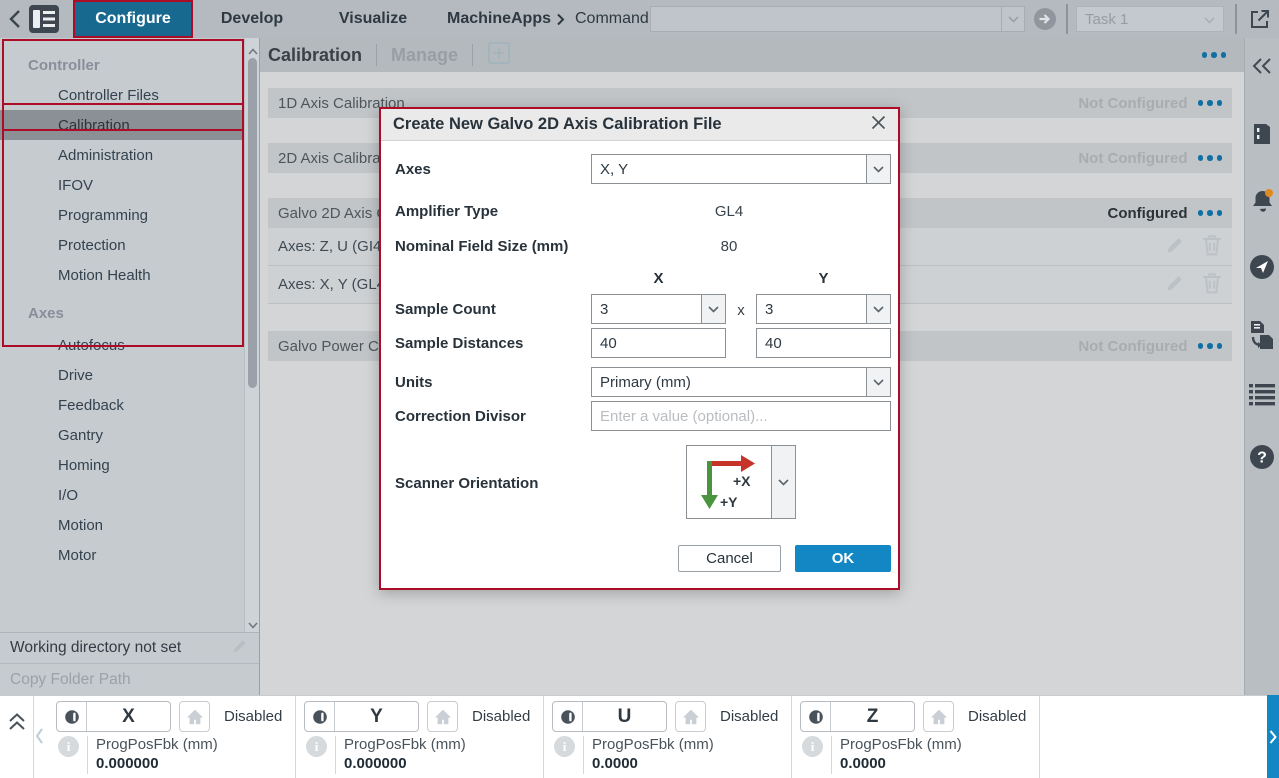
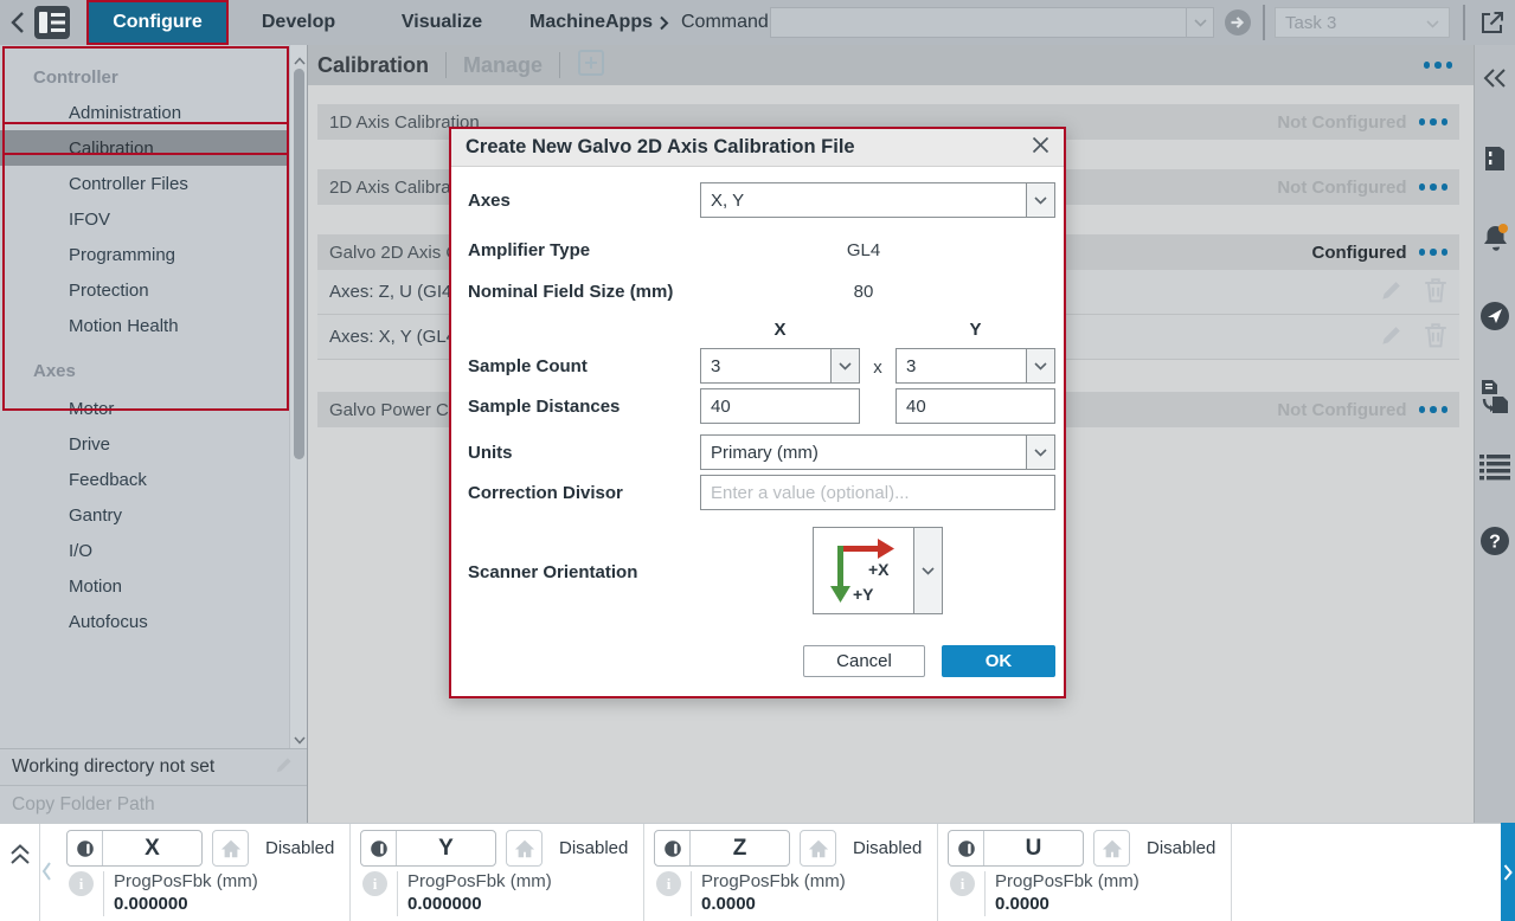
  Configure
  Develop
  Visualize
  MachineApps
  Command
- Task 1
+ Task 3
  Controller
- Controller Files
+ Administration
  Calibration
- Administration
+ Controller Files
  IFOV
  Programming
  Protection
  Motion Health
  Axes
- Autofocus
+ Motor
  Drive
  Feedback
  Gantry
- Homing
  I/O
  Motion
- Motor
+ Autofocus
  Working directory not set
  Copy Folder Path
  Calibration
  Manage
  1D Axis Calibration
  Not Configured
  2D Axis Calibra
  Not Configured
  Configured
  Axes: Z, U (GI4
  Axes: X, Y (GL
  Not Configured
  ?
  X
  Disabled
  i
  ProgPosFbk (mm)
  0.000000
  Y
  Disabled
  i
  ProgPosFbk (mm)
  0.000000
- U
+ Z
  Disabled
  i
  ProgPosFbk (mm)
  0.0000
- Z
+ U
  Disabled
  i
  ProgPosFbk (mm)
  0.0000
  Create New Galvo 2D Axis Calibration File
  Axes
  X, Y
  Amplifier Type
  GL4
  Nominal Field Size (mm)
  80
  X
  Y
  Sample Count
  3
  x
  3
  Sample Distances
  40
  40
  Units
  Primary (mm)
  Correction Divisor
  Enter a value (optional)...
  Scanner Orientation
  +X
  +Y
  Cancel
  OK
